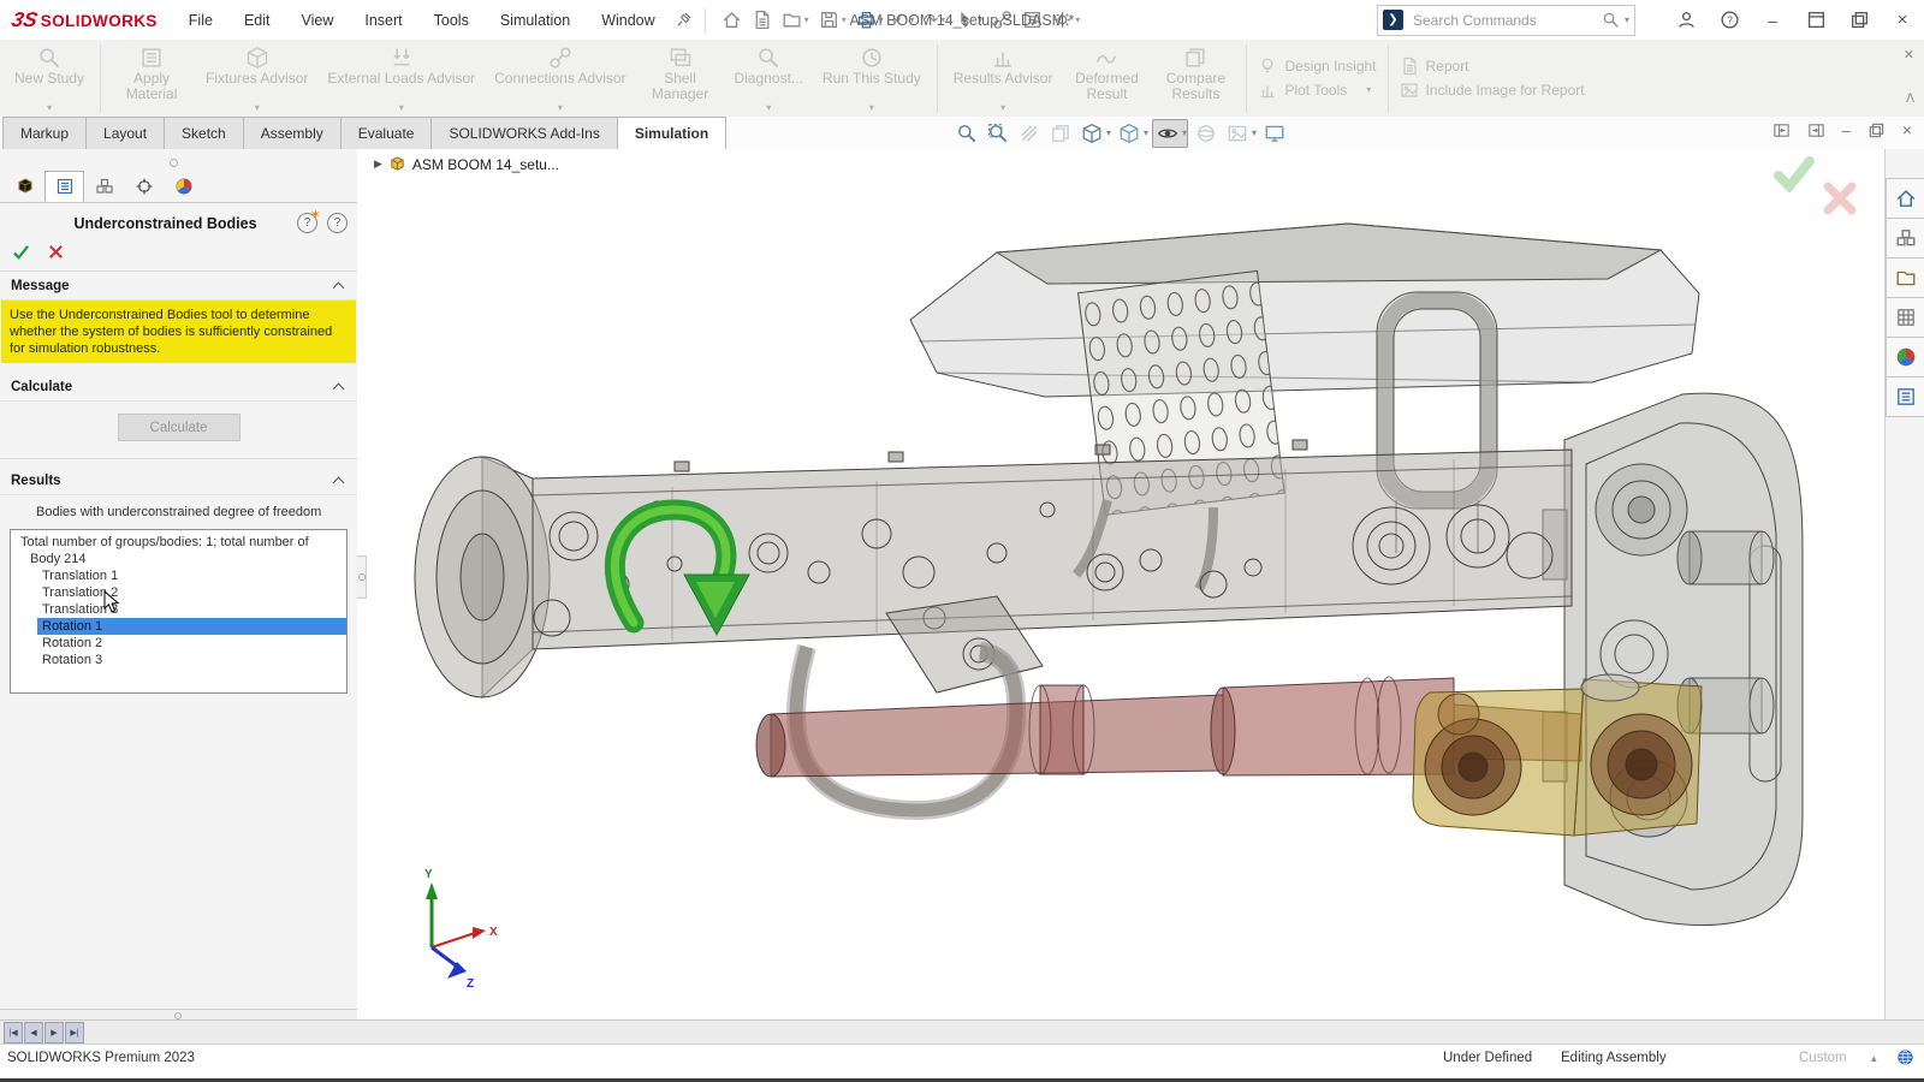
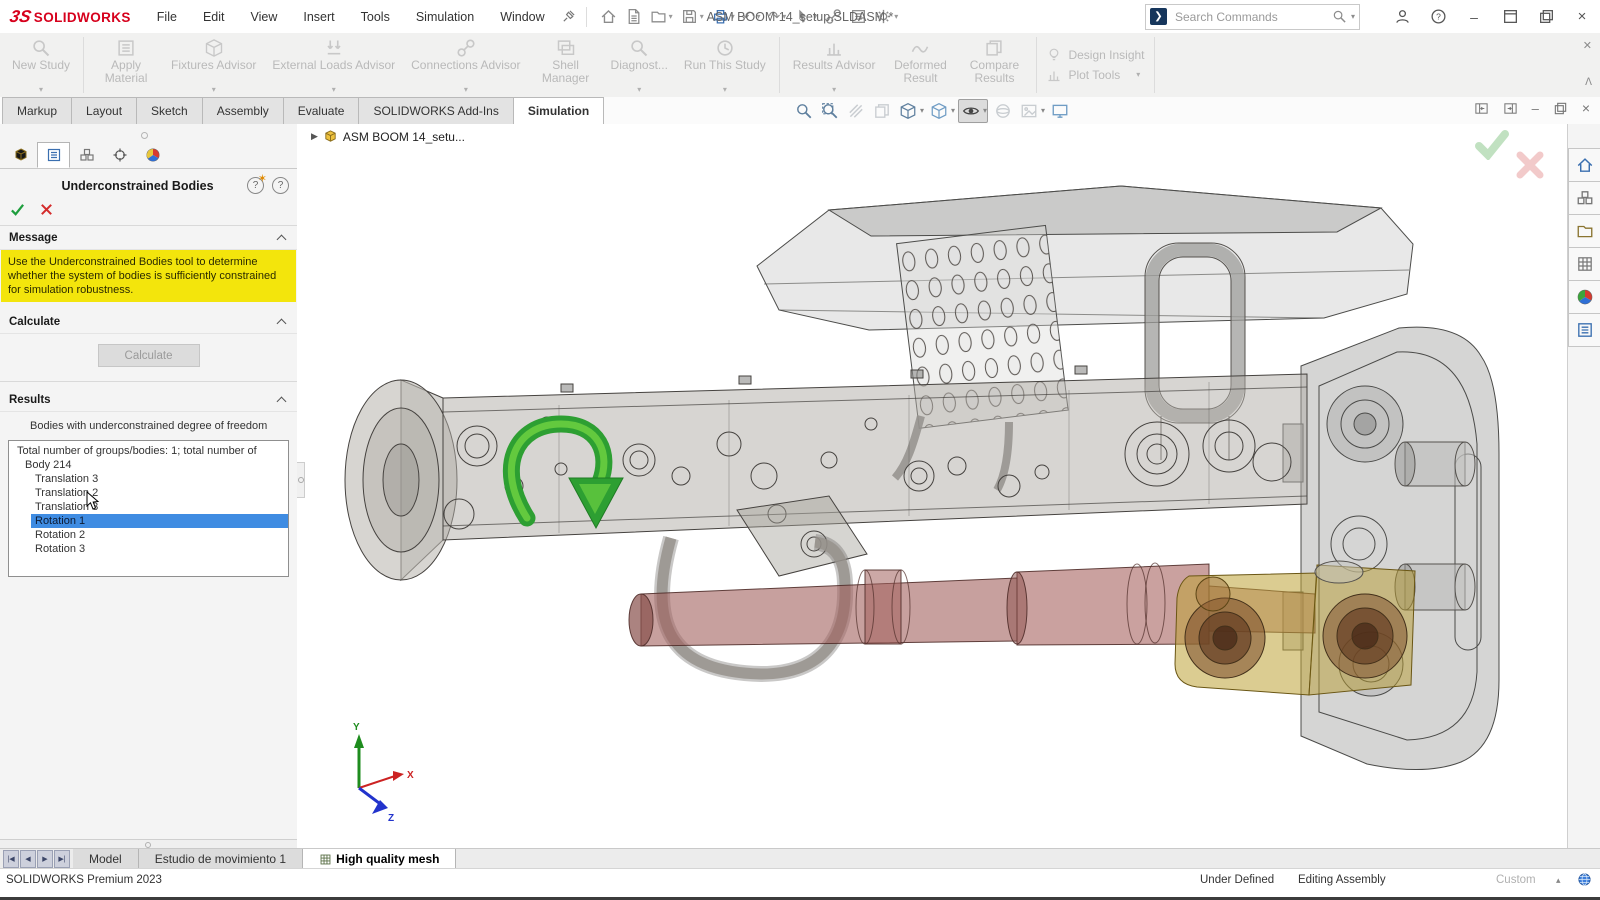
  SOLIDWORKS
  File
  Edit
  View
  Insert
  Tools
  Simulation
  Window
  ▾
  ▾
  ▾
  ↶
  ▾
  ↷
  ▾
  ▾
  ▾
  ASM BOOM 14_setup.SLDASM *
  ❯
  Search Commands
  ▾
  ?
  –
  ×
  New Study
  ▾
  Apply Material
  Fixtures Advisor
  ▾
  External Loads Advisor
  ▾
  Connections Advisor
  ▾
  Shell Manager
  Diagnost...
  ▾
  Run This Study
  ▾
  Results Advisor
  ▾
  Deformed Result
  Compare Results
  Design Insight
  Plot Tools
  ▾
- Report
- Include Image for Report
  ✕
  ᐱ
  Markup
  Layout
  Sketch
  Assembly
  Evaluate
  SOLIDWORKS Add-Ins
  Simulation
  ▾
  ▾
  ▾
  ▾
  –
  ×
  Underconstrained Bodies
  ?
  ✶
  ?
  Message
  Use the Underconstrained Bodies tool to determine whether the system of bodies is sufficiently constrained for simulation robustness.
  Calculate
  Calculate
  Results
  Bodies with underconstrained degree of freedom
  Total number of groups/bodies: 1; total number of
  Body 214
- Translation 1
+ Translation 3
  Translation 2
  Translation
  Rotation 1
  Rotation 2
  Rotation 3
  ▶
  ASM BOOM 14_setu...
  Y
  X
  Z
+ Model
+ Estudio de movimiento 1
+ High quality mesh
  SOLIDWORKS Premium 2023
  Under Defined
  Editing Assembly
  Custom
  ▴
